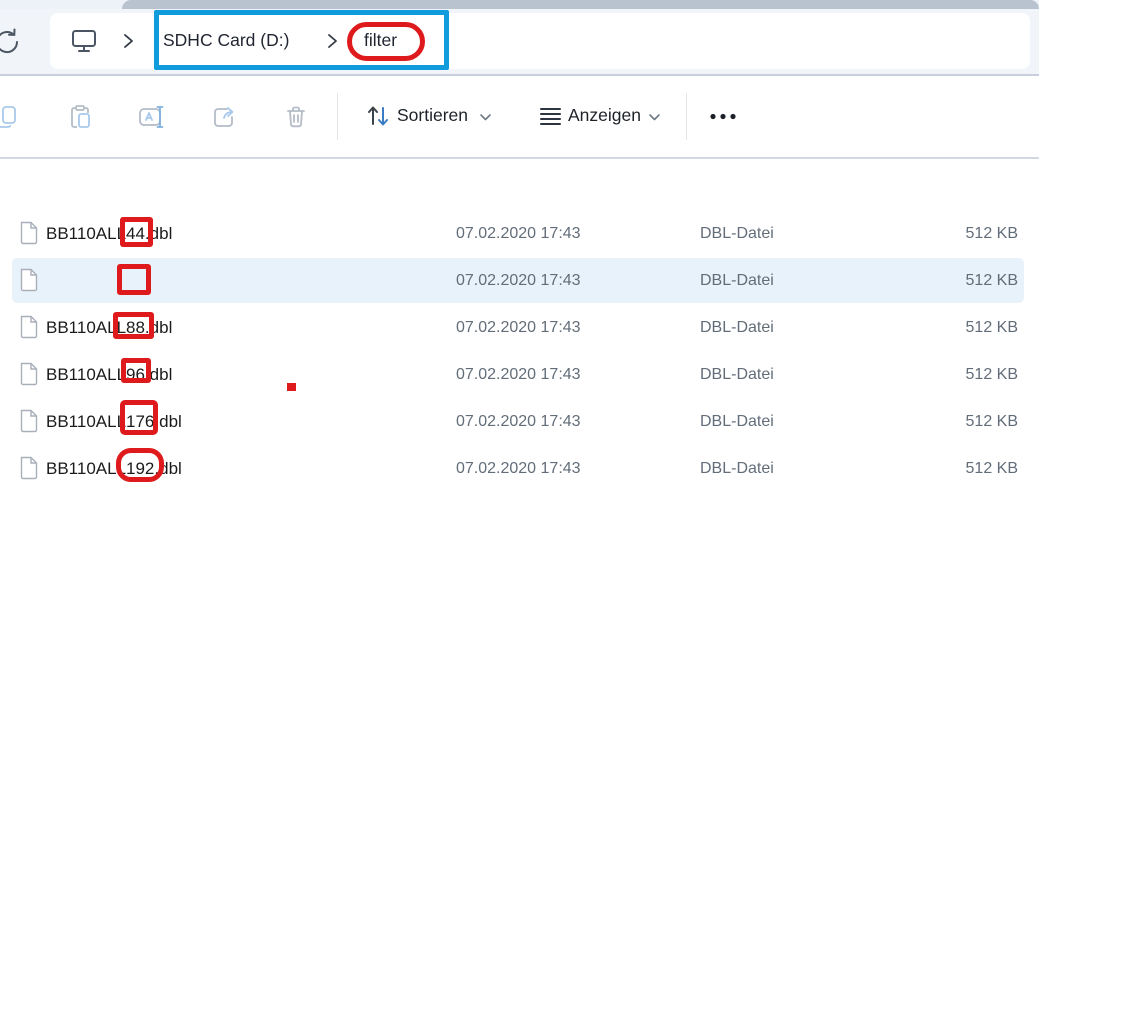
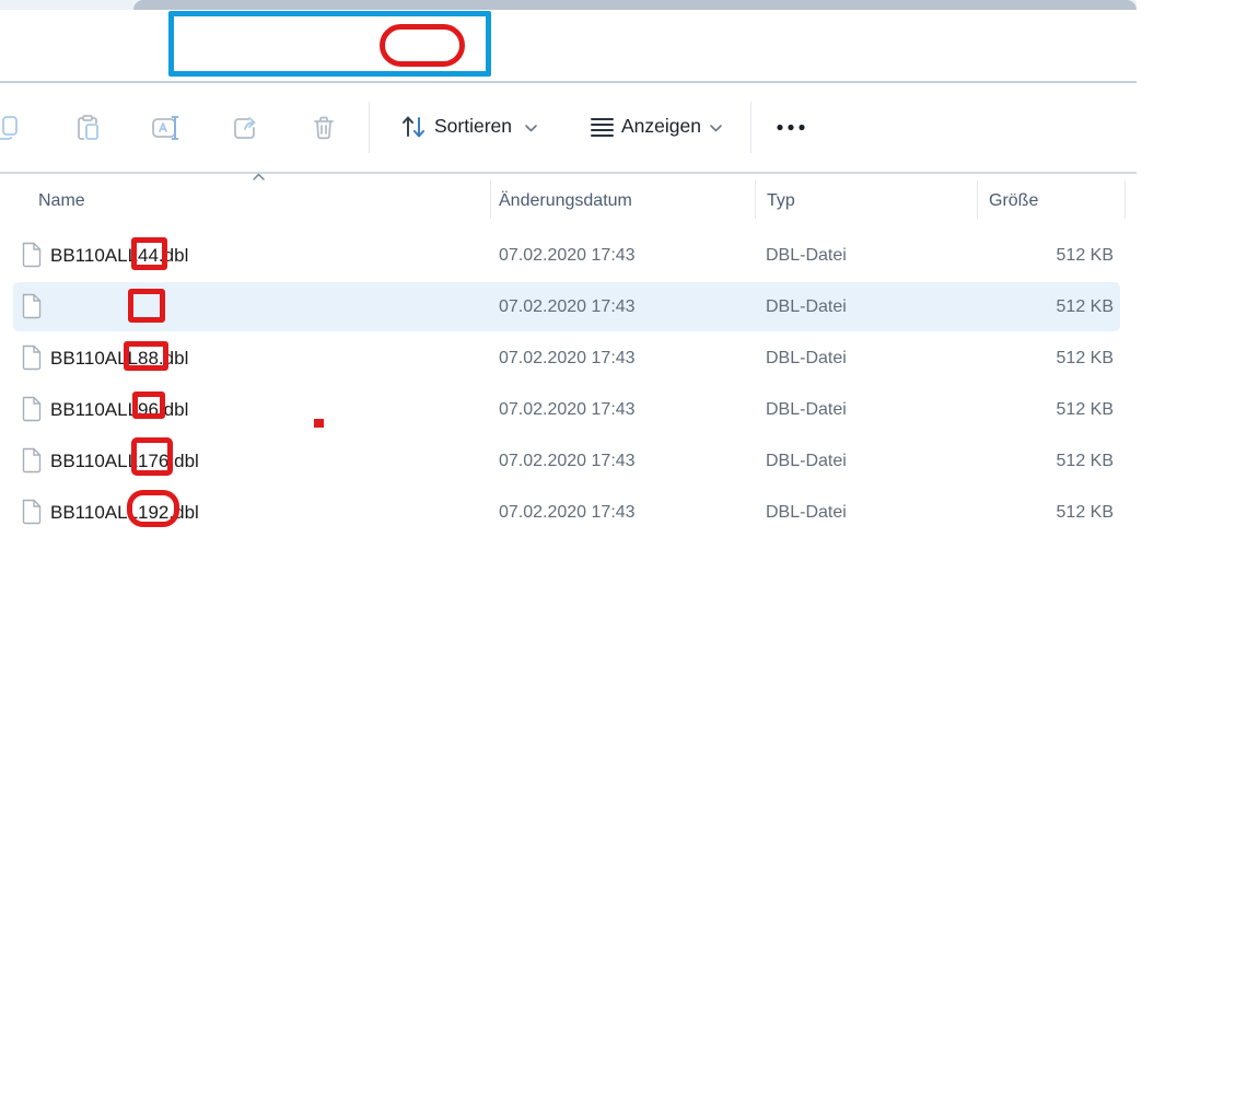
- SDHC Card (D:)
- filter
  Sortieren
  Anzeigen
+ Name
+ Änderungsdatum
+ Typ
+ Größe
  BB110ALL44.dbl
  07.02.2020 17:43
  DBL-Datei
  512 KB
  07.02.2020 17:43
  DBL-Datei
  512 KB
  BB110ALL88.dbl
  07.02.2020 17:43
  DBL-Datei
  512 KB
  BB110ALL96.dbl
  07.02.2020 17:43
  DBL-Datei
  512 KB
  BB110ALL176.dbl
  07.02.2020 17:43
  DBL-Datei
  512 KB
  BB110ALL192.dbl
  07.02.2020 17:43
  DBL-Datei
  512 KB
